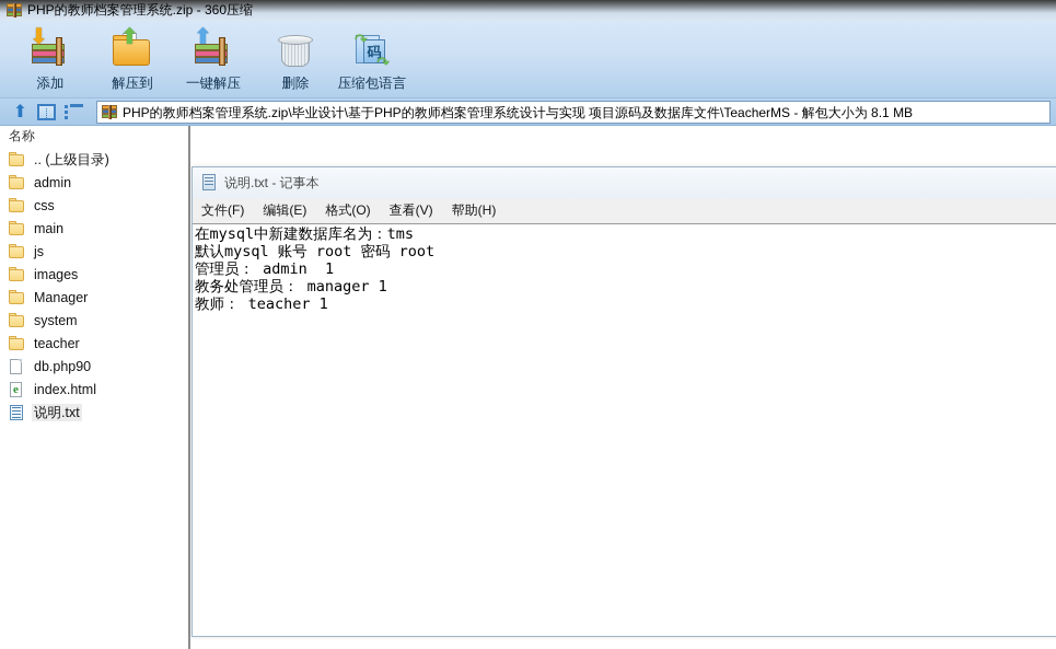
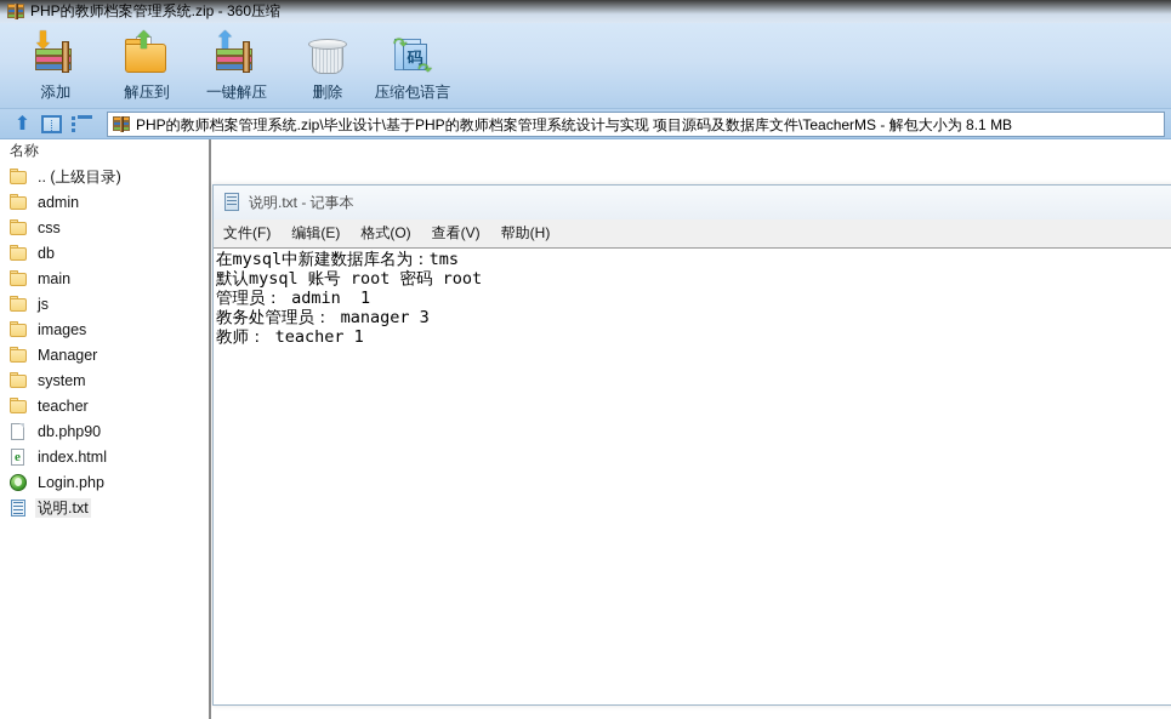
  PHP的教师档案管理系统.zip - 360压缩
  ⬇
  添加
  ⬆
  解压到
  ⬆
  一键解压
  删除
  码
  ↷
  ↷
  压缩包语言
  ⬆
  PHP的教师档案管理系统.zip\毕业设计\基于PHP的教师档案管理系统设计与实现 项目源码及数据库文件\TeacherMS - 解包大小为 8.1 MB
  名称
  .. (上级目录)
  admin
  css
+ db
  main
  js
  images
  Manager
  system
  teacher
  db.php90
  e
  index.html
+ Login.php
  说明.txt
  说明.txt - 记事本
  文件(F)
  编辑(E)
  格式(O)
  查看(V)
  帮助(H)
  在mysql中新建数据库名为：tms
  默认mysql 账号 root 密码 root
  管理员： admin 1
- 教务处管理员： manager 1
+ 教务处管理员： manager 3
  教师： teacher 1
